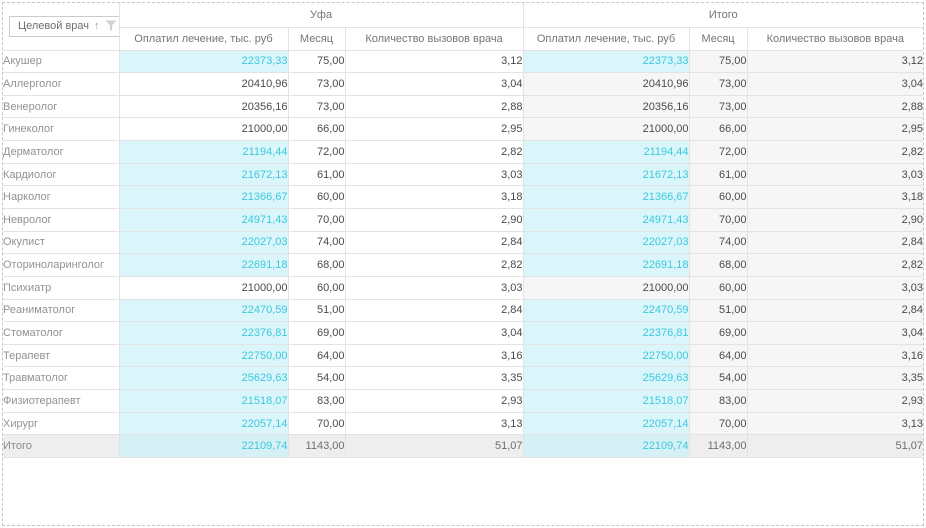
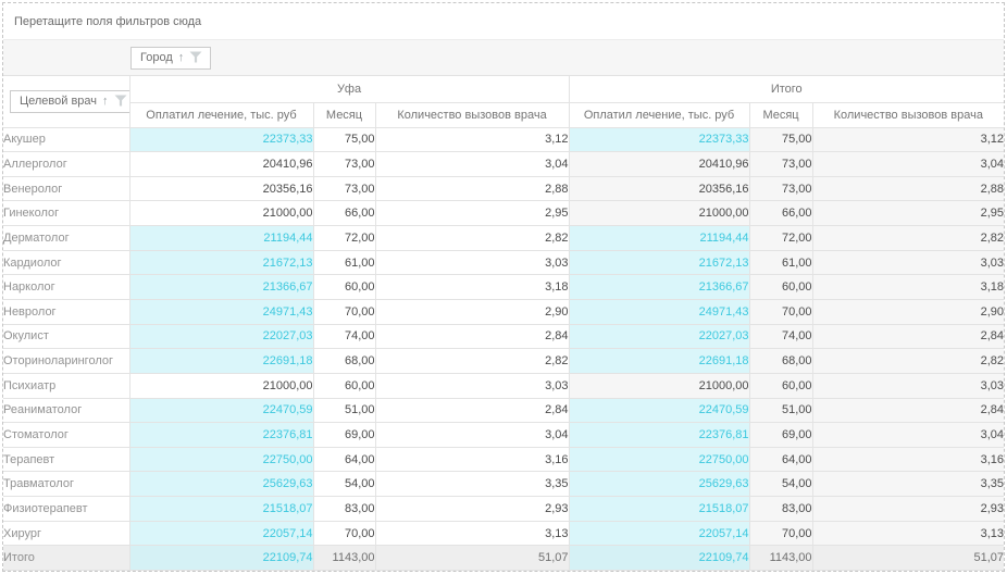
+ Перетащите поля фильтров сюда
+ Город
+ ↑
  Целевой врач ↑	Уфа	Итого
  Оплатил лечение, тыс. руб	Месяц	Количество вызовов врача	Оплатил лечение, тыс. руб	Месяц	Количество вызовов врача
  Акушер	22373,33	75,00	3,12	22373,33	75,00	3,12
  Аллерголог	20410,96	73,00	3,04	20410,96	73,00	3,04
  Венеролог	20356,16	73,00	2,88	20356,16	73,00	2,88
  Гинеколог	21000,00	66,00	2,95	21000,00	66,00	2,95
  Дерматолог	21194,44	72,00	2,82	21194,44	72,00	2,82
  Кардиолог	21672,13	61,00	3,03	21672,13	61,00	3,03
  Нарколог	21366,67	60,00	3,18	21366,67	60,00	3,18
  Невролог	24971,43	70,00	2,90	24971,43	70,00	2,90
  Окулист	22027,03	74,00	2,84	22027,03	74,00	2,84
  Оториноларинголог	22691,18	68,00	2,82	22691,18	68,00	2,82
  Психиатр	21000,00	60,00	3,03	21000,00	60,00	3,03
  Реаниматолог	22470,59	51,00	2,84	22470,59	51,00	2,84
  Стоматолог	22376,81	69,00	3,04	22376,81	69,00	3,04
  Терапевт	22750,00	64,00	3,16	22750,00	64,00	3,16
  Травматолог	25629,63	54,00	3,35	25629,63	54,00	3,35
  Физиотерапевт	21518,07	83,00	2,93	21518,07	83,00	2,93
  Хирург	22057,14	70,00	3,13	22057,14	70,00	3,13
  Итого	22109,74	1143,00	51,07	22109,74	1143,00	51,07
